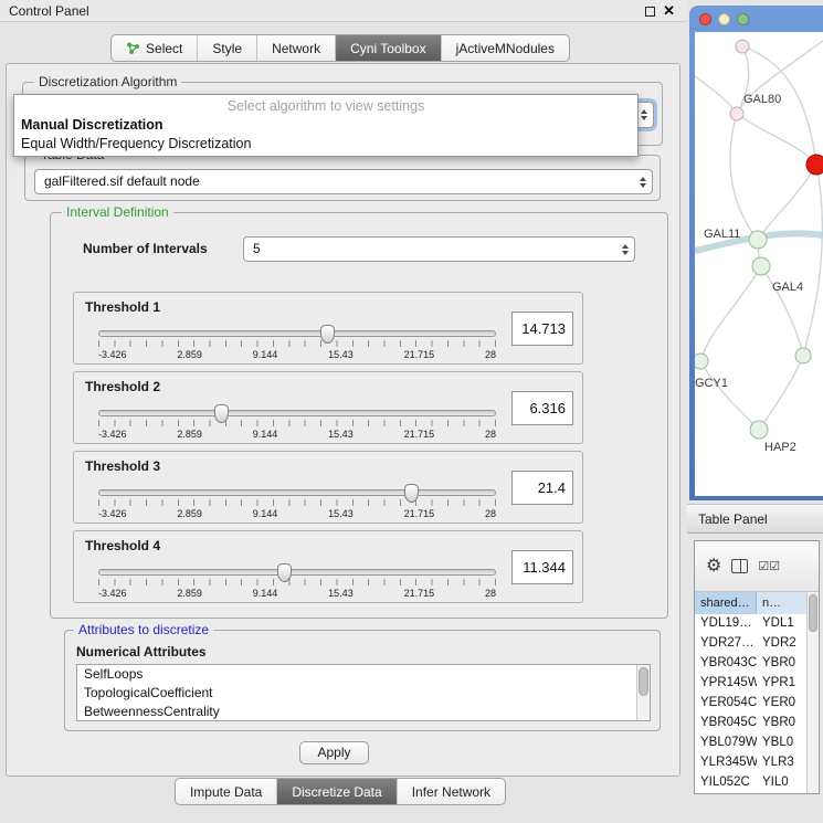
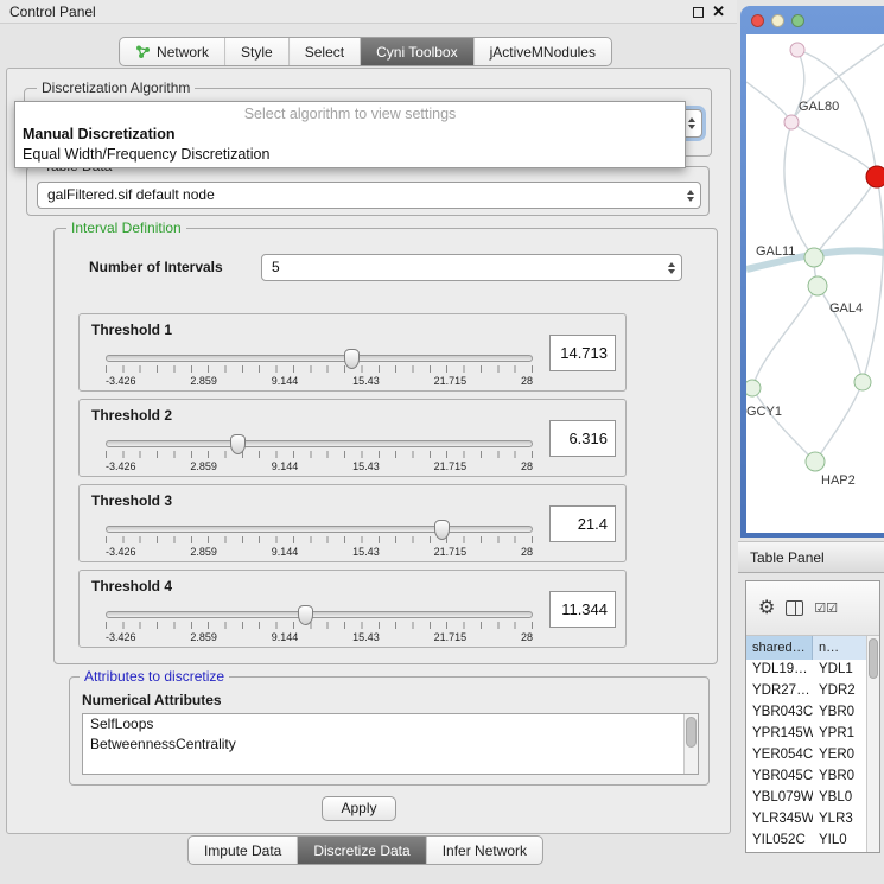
  Control Panel
  ✕
- Select
+ Network
  Style
- Network
+ Select
  Cyni Toolbox
  jActiveMNodules
  Discretization Algorithm
  Select algorithm to view settings
  Manual Discretization
  Equal Width/Frequency Discretization
  galFiltered.sif default node
  Interval Definition
  Number of Intervals
  5
  Threshold 1
  -3.426
  2.859
  9.144
  15.43
  21.715
  28
  14.713
  Threshold 2
  -3.426
  2.859
  9.144
  15.43
  21.715
  28
  6.316
  Threshold 3
  -3.426
  2.859
  9.144
  15.43
  21.715
  28
  21.4
  Threshold 4
  -3.426
  2.859
  9.144
  15.43
  21.715
  28
  11.344
  Attributes to discretize
  Numerical Attributes
  SelfLoops
- TopologicalCoefficient
  BetweennessCentrality
  Apply
  Impute Data
  Discretize Data
  Infer Network
  GAL80
  GAL11
  GAL4
  GCY1
  HAP2
  Table Panel
  ⚙
  ☑☑
  shared…
  n…
  YDL19…
  YDL1
  YDR27…
  YDR2
  YBR043C
  YBR0
  YPR145W
  YPR1
  YER054C
  YER0
  YBR045C
  YBR0
  YBL079W
  YBL0
  YLR345W
  YLR3
  YIL052C
  YIL0
